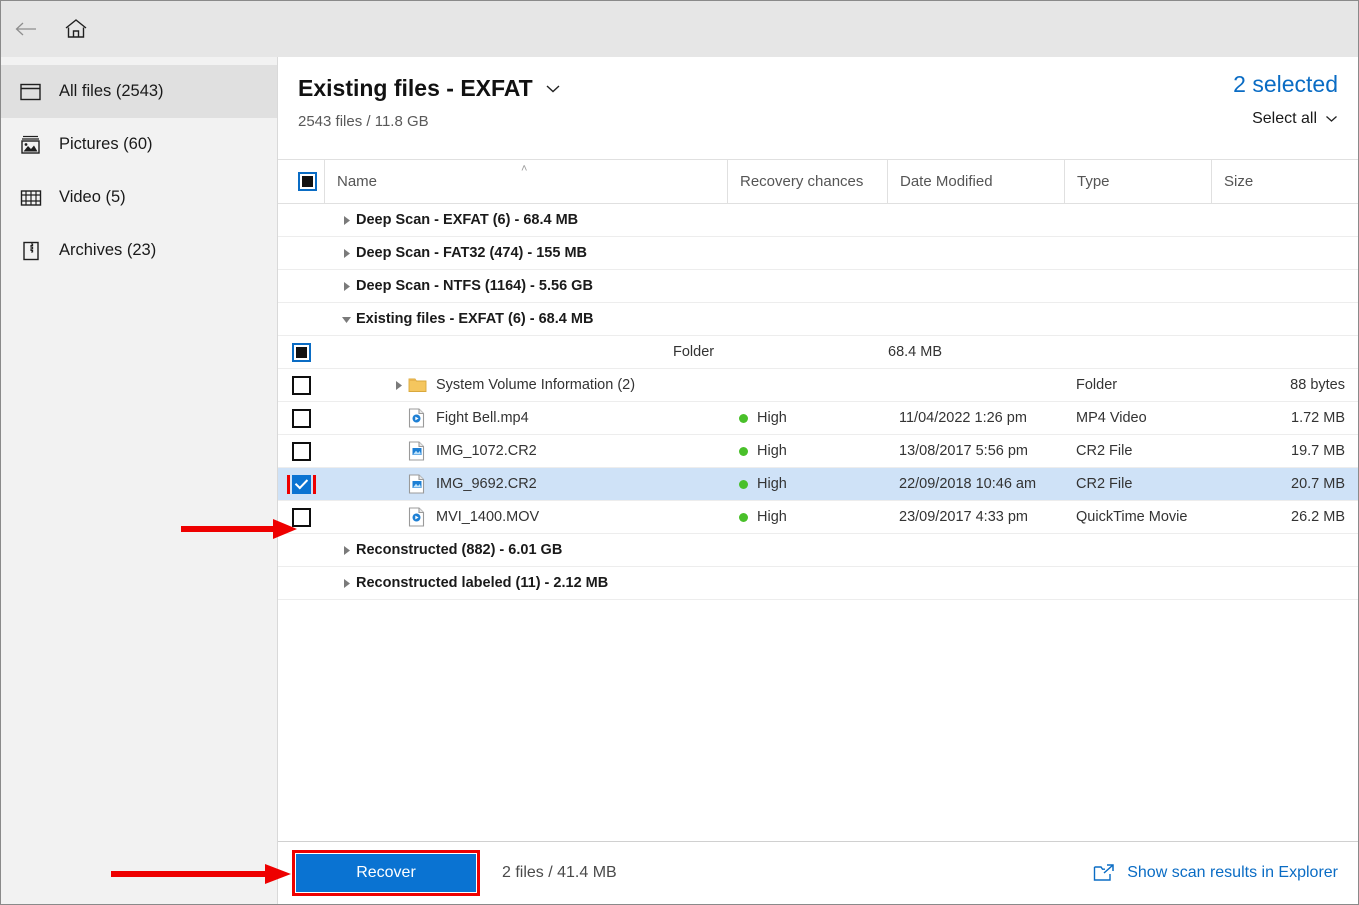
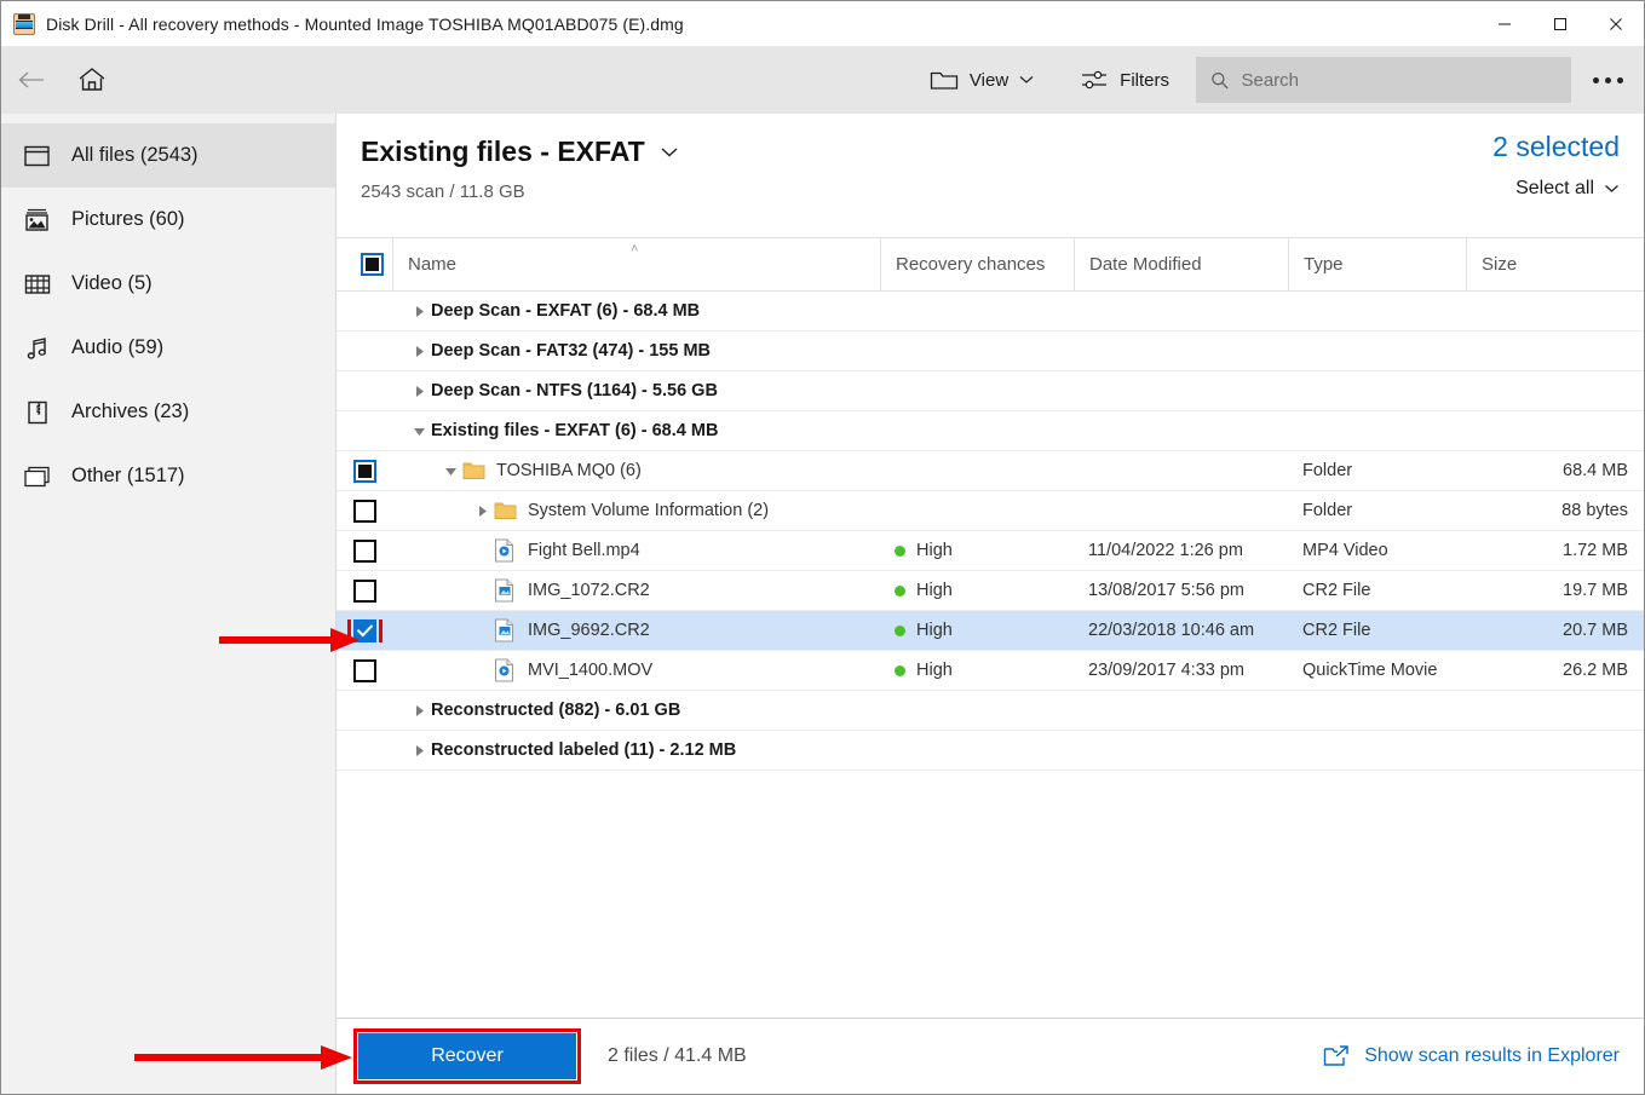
+ Disk Drill - All recovery methods - Mounted Image TOSHIBA MQ01ABD075 (E).dmg
+ View
+ Filters
+ Search
  All files (2543)
  Pictures (60)
  Video (5)
+ Audio (59)
  Archives (23)
+ Other (1517)
  Existing files - EXFAT
- 2543 files / 11.8 GB
+ 2543 scan / 11.8 GB
  2 selected
  Select all
  Name
  Recovery chances
  Date Modified
  Type
  Size
  ˄
  Deep Scan - EXFAT (6) - 68.4 MB
  Deep Scan - FAT32 (474) - 155 MB
  Deep Scan - NTFS (1164) - 5.56 GB
  Existing files - EXFAT (6) - 68.4 MB
+ TOSHIBA MQ0 (6)
  Folder
  68.4 MB
  System Volume Information (2)
  Folder
  88 bytes
  Fight Bell.mp4
  High
  11/04/2022 1:26 pm
  MP4 Video
  1.72 MB
  IMG_1072.CR2
  High
  13/08/2017 5:56 pm
  CR2 File
  19.7 MB
  IMG_9692.CR2
  High
- 22/09/2018 10:46 am
+ 22/03/2018 10:46 am
  CR2 File
  20.7 MB
  MVI_1400.MOV
  High
  23/09/2017 4:33 pm
  QuickTime Movie
  26.2 MB
  Reconstructed (882) - 6.01 GB
  Reconstructed labeled (11) - 2.12 MB
  Recover
  2 files / 41.4 MB
  Show scan results in Explorer
